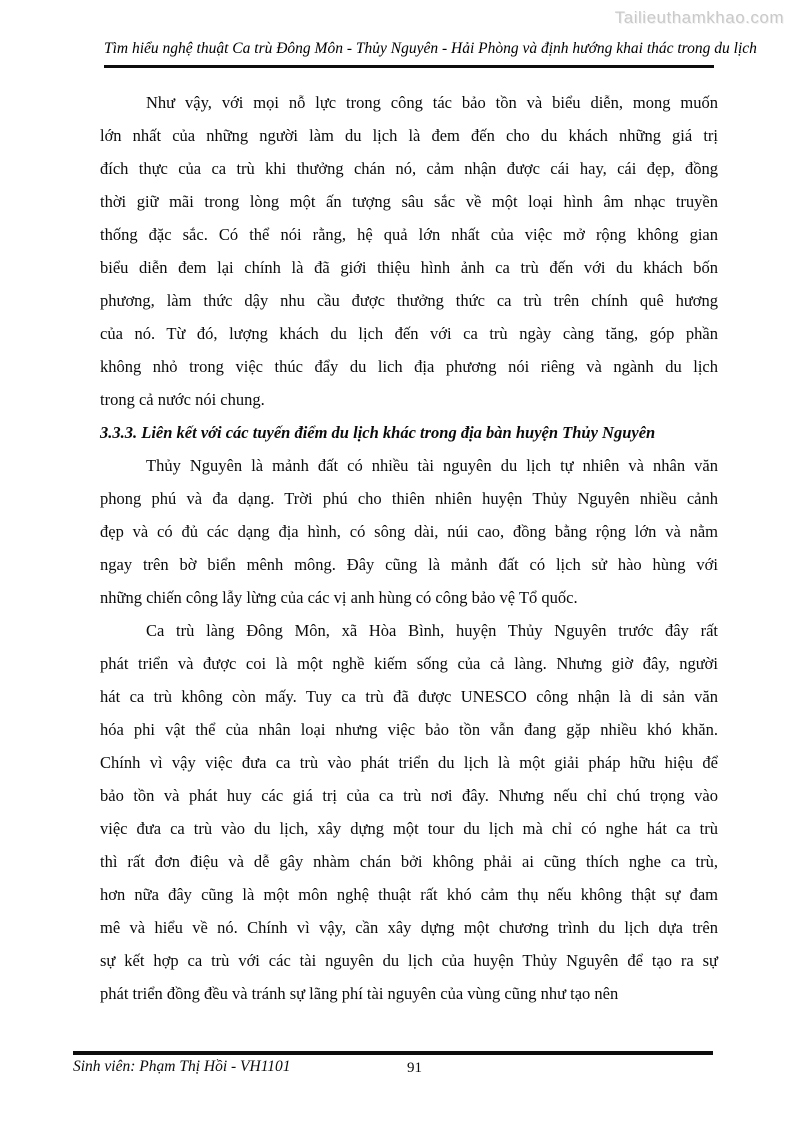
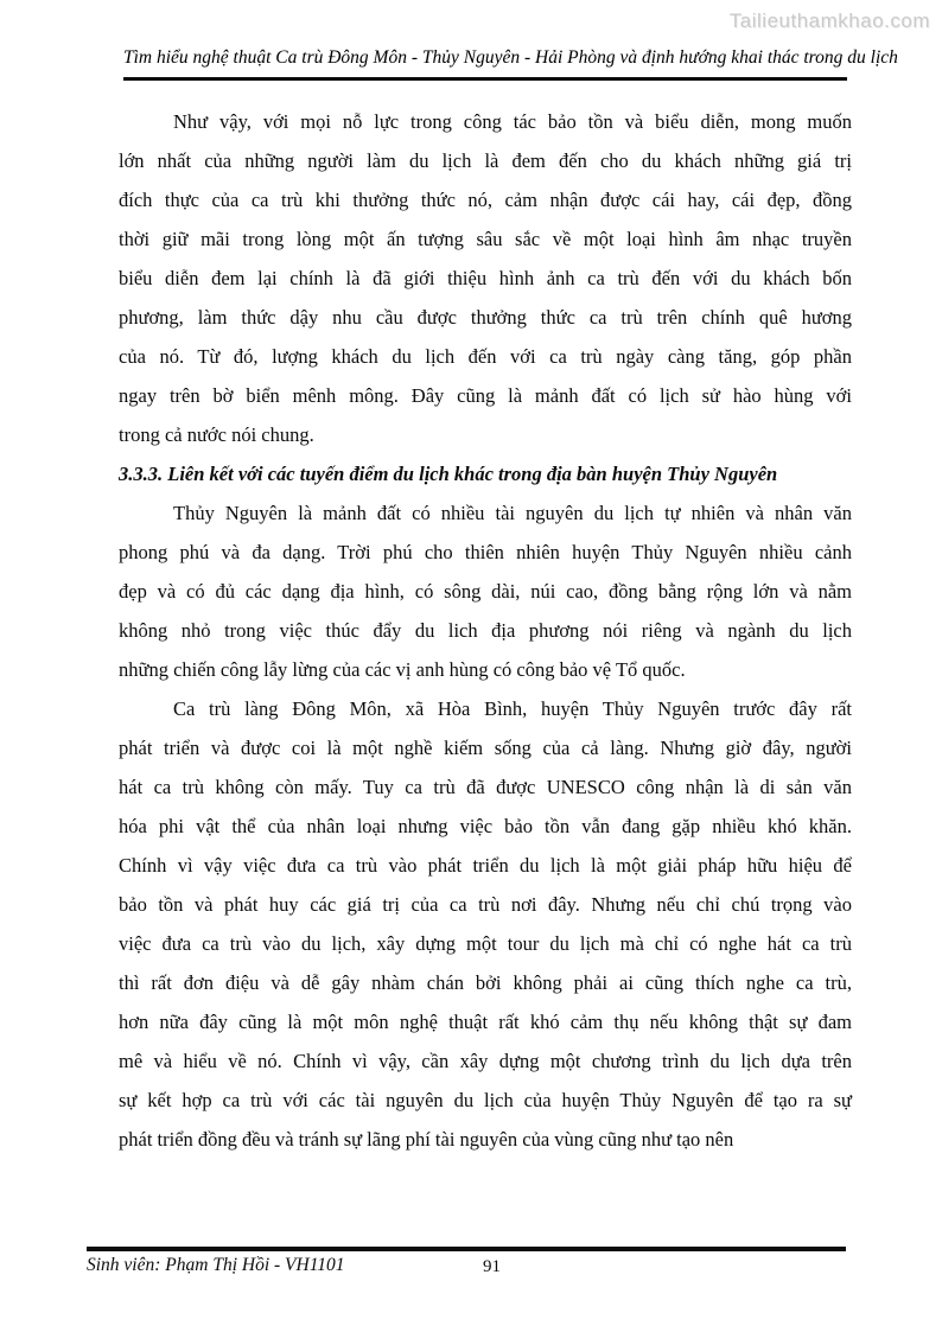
  Tailieuthamkhao.com
  Tìm hiểu nghệ thuật Ca trù Đông Môn - Thủy Nguyên - Hải Phòng và định hướng khai thác trong du lịch
  Như vậy, với mọi nỗ lực trong công tác bảo tồn và biểu diễn, mong muốn
  lớn nhất của những người làm du lịch là đem đến cho du khách những giá trị
- đích thực của ca trù khi thưởng chán nó, cảm nhận được cái hay, cái đẹp, đồng
+ đích thực của ca trù khi thưởng thức nó, cảm nhận được cái hay, cái đẹp, đồng
  thời giữ mãi trong lòng một ấn tượng sâu sắc về một loại hình âm nhạc truyền
- thống đặc sắc. Có thể nói rằng, hệ quả lớn nhất của việc mở rộng không gian
  biểu diễn đem lại chính là đã giới thiệu hình ảnh ca trù đến với du khách bốn
  phương, làm thức dậy nhu cầu được thưởng thức ca trù trên chính quê hương
  của nó. Từ đó, lượng khách du lịch đến với ca trù ngày càng tăng, góp phần
- không nhỏ trong việc thúc đẩy du lich địa phương nói riêng và ngành du lịch
+ ngay trên bờ biển mênh mông. Đây cũng là mảnh đất có lịch sử hào hùng với
  trong cả nước nói chung.
  3.3.3. Liên kết với các tuyến điểm du lịch khác trong địa bàn huyện Thủy Nguyên
  Thủy Nguyên là mảnh đất có nhiều tài nguyên du lịch tự nhiên và nhân văn
  phong phú và đa dạng. Trời phú cho thiên nhiên huyện Thủy Nguyên nhiều cảnh
  đẹp và có đủ các dạng địa hình, có sông dài, núi cao, đồng bằng rộng lớn và nằm
- ngay trên bờ biển mênh mông. Đây cũng là mảnh đất có lịch sử hào hùng với
+ không nhỏ trong việc thúc đẩy du lich địa phương nói riêng và ngành du lịch
  những chiến công lẫy lừng của các vị anh hùng có công bảo vệ Tổ quốc.
  Ca trù làng Đông Môn, xã Hòa Bình, huyện Thủy Nguyên trước đây rất
  phát triển và được coi là một nghề kiếm sống của cả làng. Nhưng giờ đây, người
  hát ca trù không còn mấy. Tuy ca trù đã được UNESCO công nhận là di sản văn
  hóa phi vật thể của nhân loại nhưng việc bảo tồn vẫn đang gặp nhiều khó khăn.
  Chính vì vậy việc đưa ca trù vào phát triển du lịch là một giải pháp hữu hiệu để
  bảo tồn và phát huy các giá trị của ca trù nơi đây. Nhưng nếu chỉ chú trọng vào
  việc đưa ca trù vào du lịch, xây dựng một tour du lịch mà chỉ có nghe hát ca trù
  thì rất đơn điệu và dễ gây nhàm chán bởi không phải ai cũng thích nghe ca trù,
  hơn nữa đây cũng là một môn nghệ thuật rất khó cảm thụ nếu không thật sự đam
  mê và hiểu về nó. Chính vì vậy, cần xây dựng một chương trình du lịch dựa trên
  sự kết hợp ca trù với các tài nguyên du lịch của huyện Thủy Nguyên để tạo ra sự
  phát triển đồng đều và tránh sự lãng phí tài nguyên của vùng cũng như tạo nên
  Sinh viên: Phạm Thị Hồi - VH1101
  91
